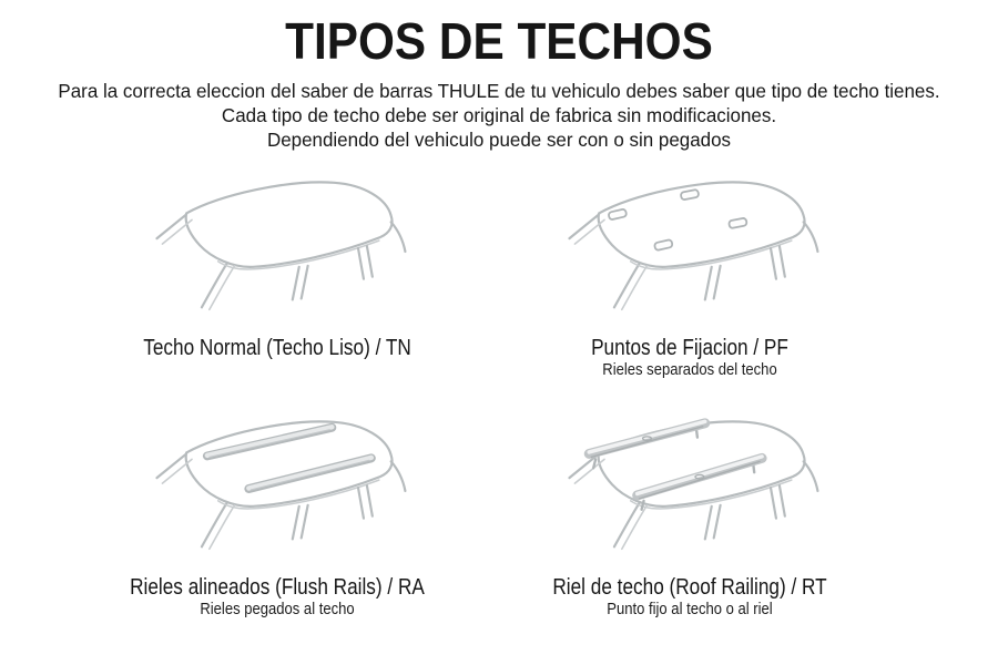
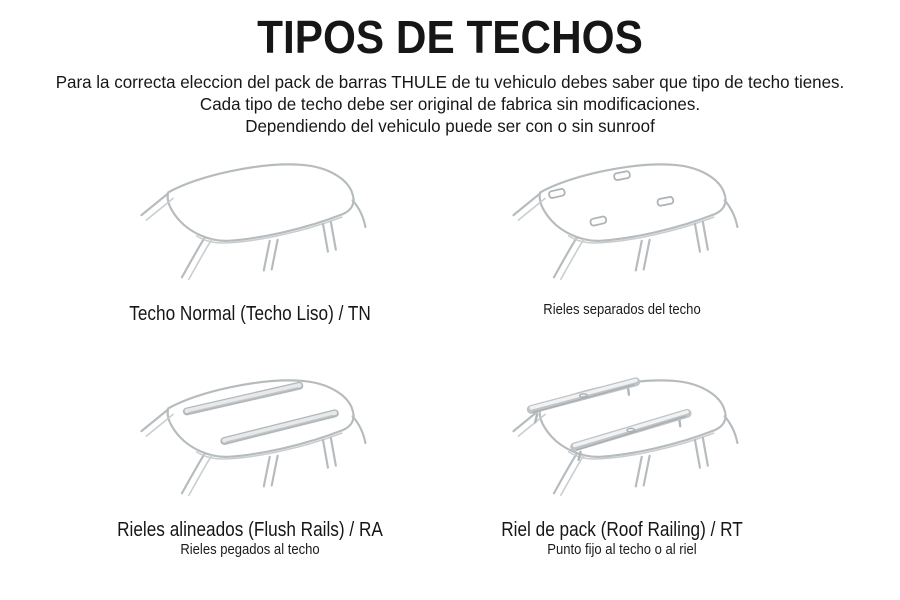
  TIPOS DE TECHOS
- Para la correcta eleccion del saber de barras THULE de tu vehiculo debes saber que tipo de techo tienes.
+ Para la correcta eleccion del pack de barras THULE de tu vehiculo debes saber que tipo de techo tienes.
  Cada tipo de techo debe ser original de fabrica sin modificaciones.
- Dependiendo del vehiculo puede ser con o sin pegados
+ Dependiendo del vehiculo puede ser con o sin sunroof
  Techo Normal (Techo Liso) / TN
- Puntos de Fijacion / PF
  Rieles separados del techo
  Rieles alineados (Flush Rails) / RA
  Rieles pegados al techo
- Riel de techo (Roof Railing) / RT
+ Riel de pack (Roof Railing) / RT
  Punto fijo al techo o al riel
